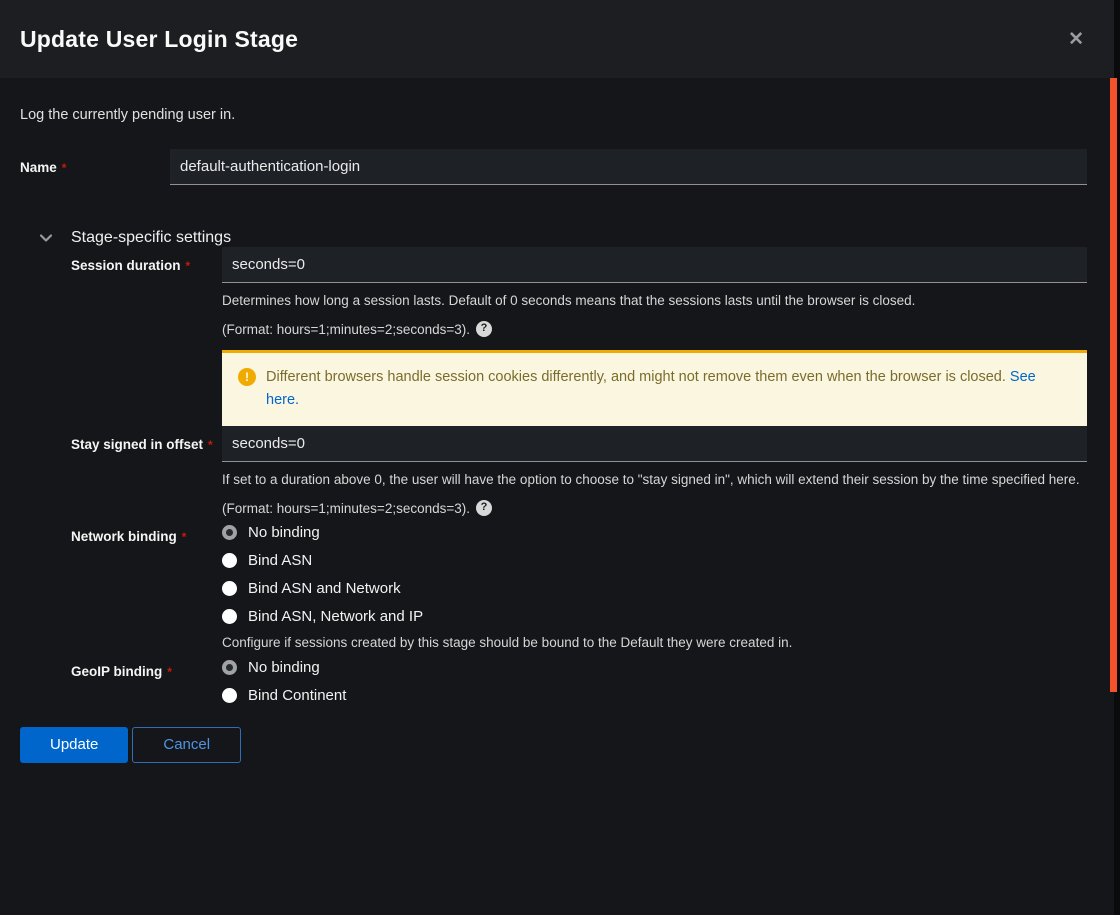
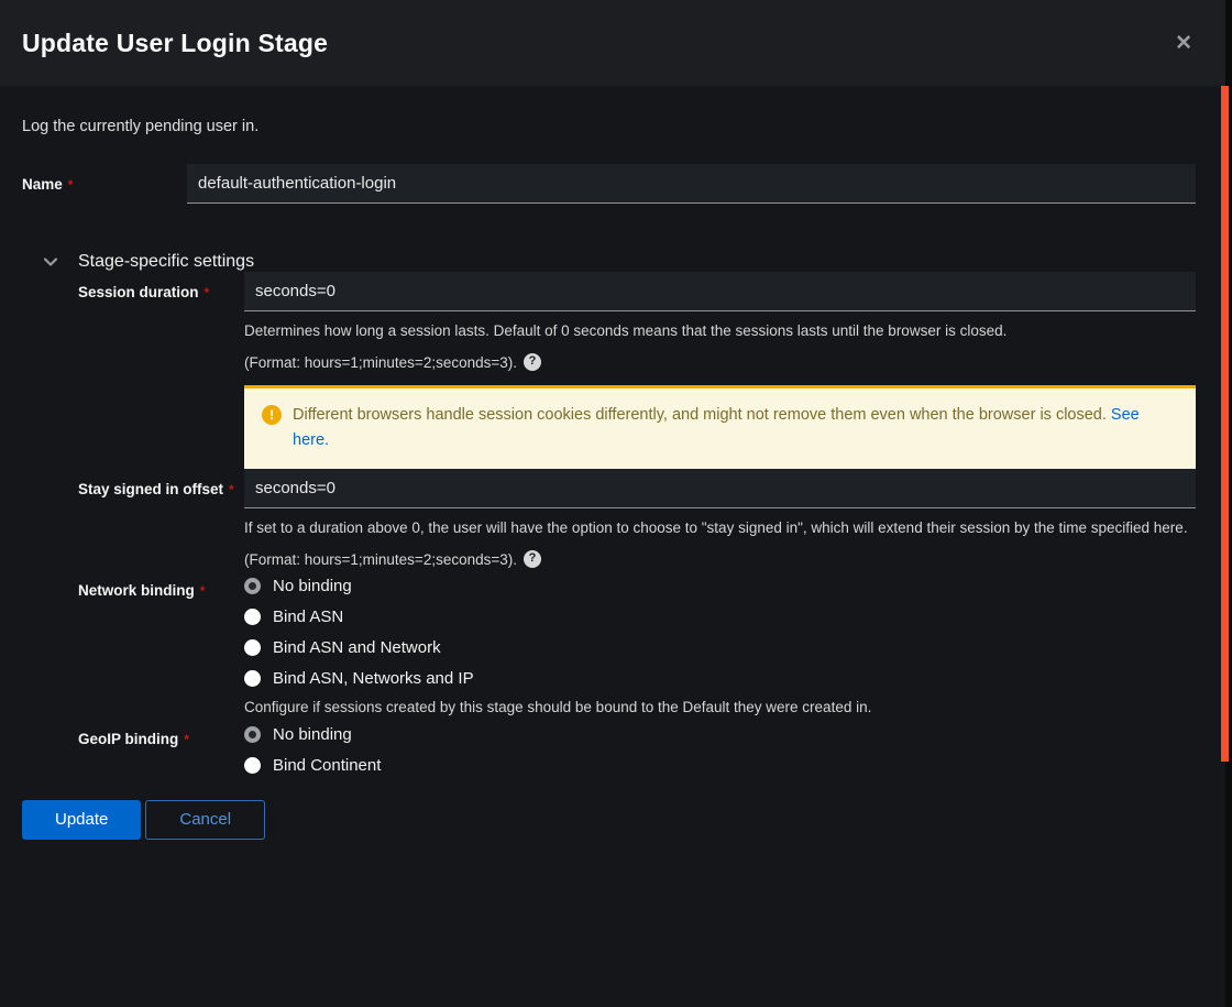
  Update User Login Stage
  ✕
  Log the currently pending user in.
  Name *
  default-authentication-login
  Stage-specific settings
  Session duration *
  seconds=0
  Determines how long a session lasts. Default of 0 seconds means that the sessions lasts until the browser is closed.
  (Format: hours=1;minutes=2;seconds=3).
  ?
  !
  Different browsers handle session cookies differently, and might not remove them even when the browser is closed. See here.
  Stay signed in offset *
  seconds=0
  If set to a duration above 0, the user will have the option to choose to "stay signed in", which will extend their session by the time specified here.
  (Format: hours=1;minutes=2;seconds=3).
  ?
  Network binding *
  No binding
  Bind ASN
  Bind ASN and Network
- Bind ASN, Network and IP
+ Bind ASN, Networks and IP
  Configure if sessions created by this stage should be bound to the Default they were created in.
  GeoIP binding *
  No binding
  Bind Continent
  Update
  Cancel
